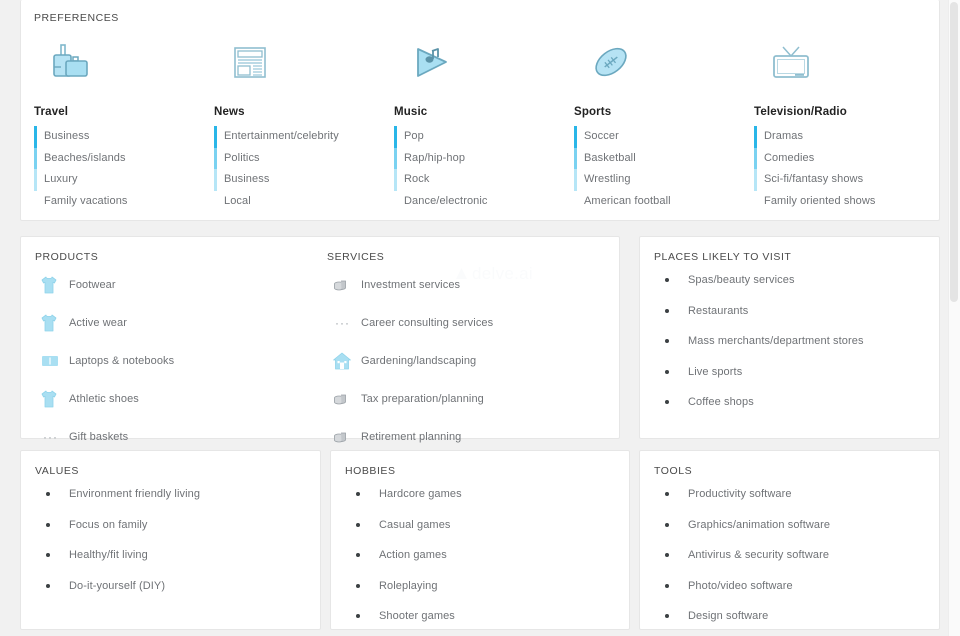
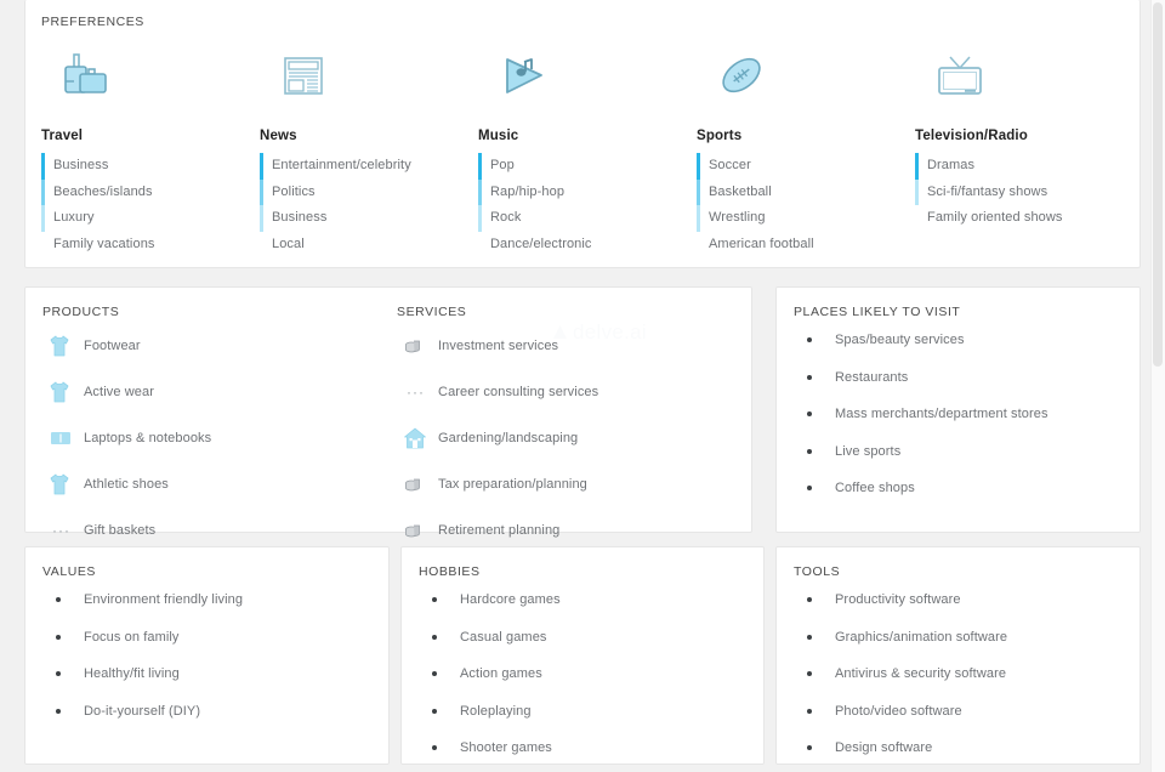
  PREFERENCES
  Travel
  Business
  Beaches/islands
  Luxury
  Family vacations
  News
  Entertainment/celebrity
  Politics
  Business
  Local
  Music
  Pop
  Rap/hip-hop
  Rock
  Dance/electronic
  Sports
  Soccer
  Basketball
  Wrestling
  American football
  Television/Radio
  Dramas
- Comedies
  Sci-fi/fantasy shows
  Family oriented shows
  PRODUCTS
  Footwear
  Active wear
  Laptops & notebooks
  Athletic shoes
  ···
  Gift baskets
  SERVICES
  Investment services
  ···
  Career consulting services
  Gardening/landscaping
  Tax preparation/planning
  Retirement planning
  PLACES LIKELY TO VISIT
  Spas/beauty services
  Restaurants
  Mass merchants/department stores
  Live sports
  Coffee shops
  VALUES
  Environment friendly living
  Focus on family
  Healthy/fit living
  Do-it-yourself (DIY)
  HOBBIES
  Hardcore games
  Casual games
  Action games
  Roleplaying
  Shooter games
  TOOLS
  Productivity software
  Graphics/animation software
  Antivirus & security software
  Photo/video software
  Design software
